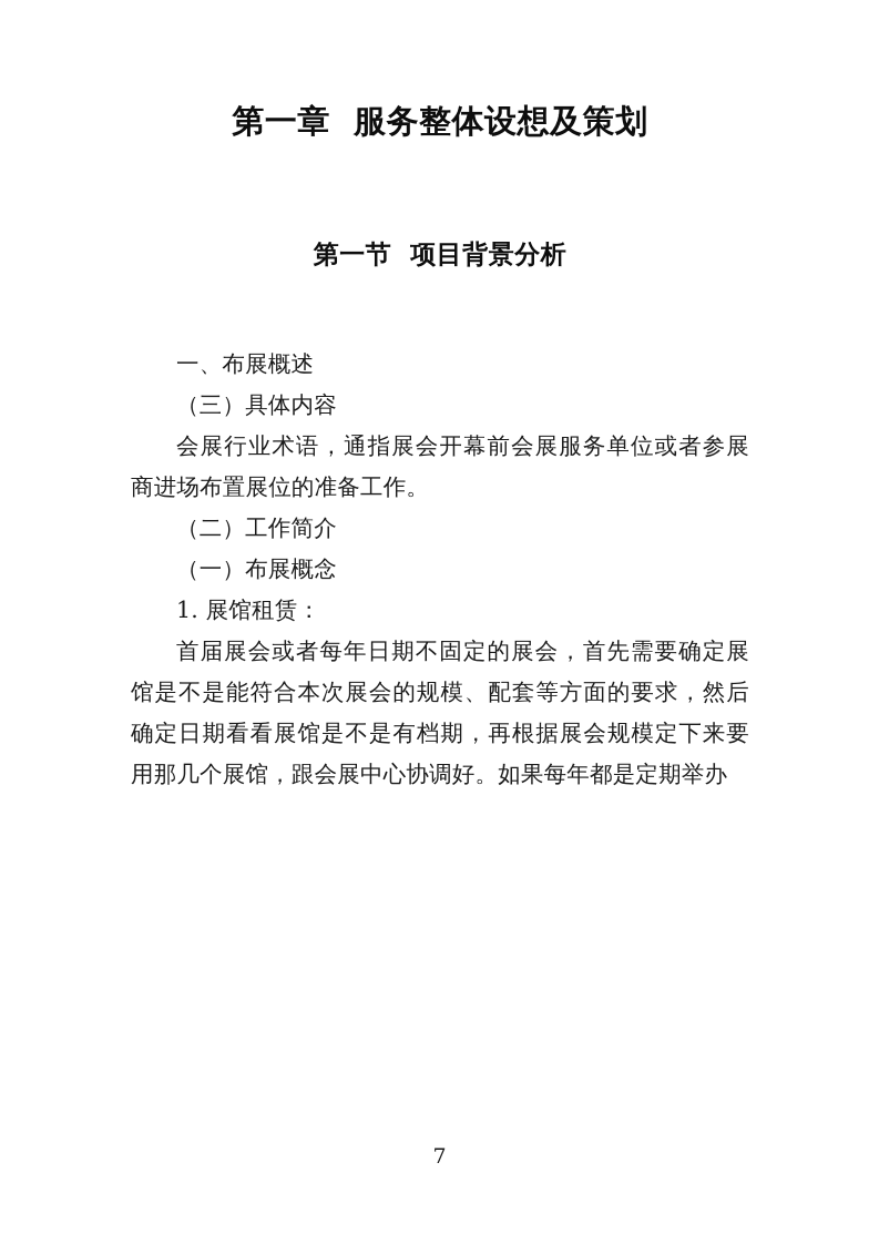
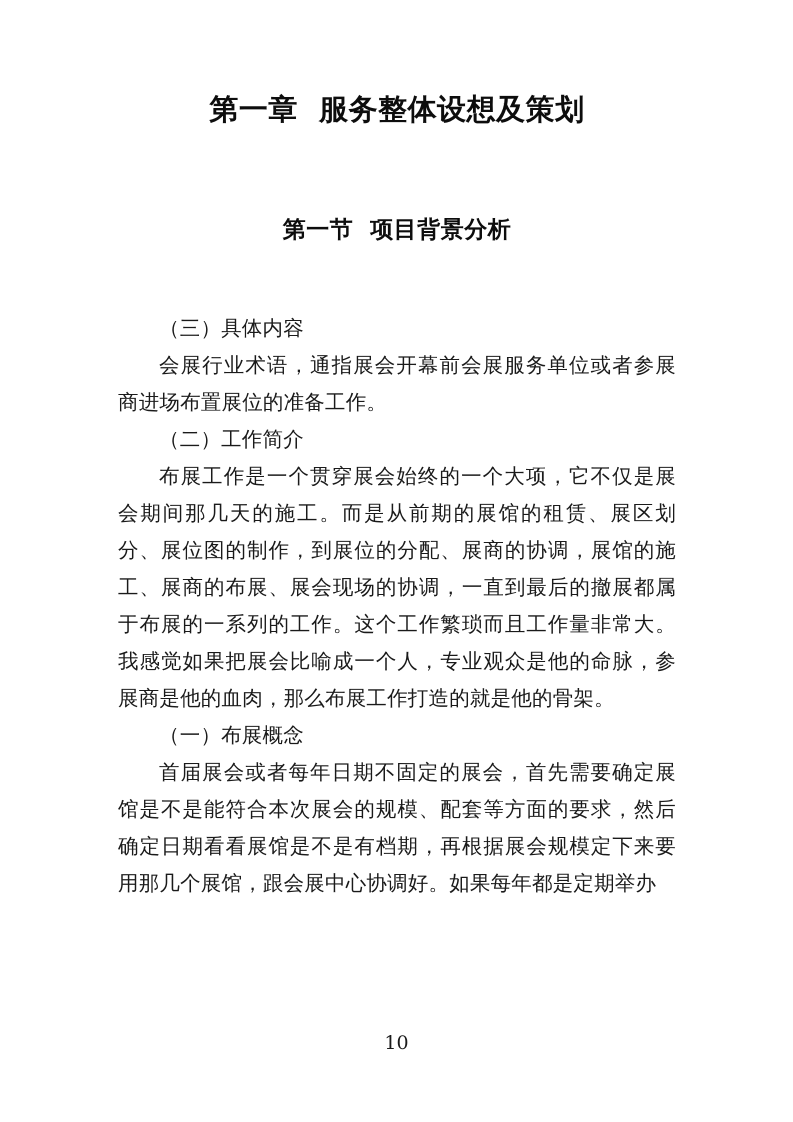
  第一章 服务整体设想及策划
  第一节 项目背景分析
- 一、布展概述
  （三）具体内容
  会展行业术语，通指展会开幕前会展服务单位或者参展商进场布置展位的准备工作。
  （二）工作简介
+ 布展工作是一个贯穿展会始终的一个大项，它不仅是展会期间那几天的施工。而是从前期的展馆的租赁、展区划分、展位图的制作，到展位的分配、展商的协调，展馆的施工、展商的布展、展会现场的协调，一直到最后的撤展都属于布展的一系列的工作。这个工作繁琐而且工作量非常大。我感觉如果把展会比喻成一个人，专业观众是他的命脉，参展商是他的血肉，那么布展工作打造的就是他的骨架。
  （一）布展概念
- 1. 展馆租赁：
  首届展会或者每年日期不固定的展会，首先需要确定展馆是不是能符合本次展会的规模、配套等方面的要求，然后确定日期看看展馆是不是有档期，再根据展会规模定下来要用那几个展馆，跟会展中心协调好。如果每年都是定期举办
- 7
+ 10
